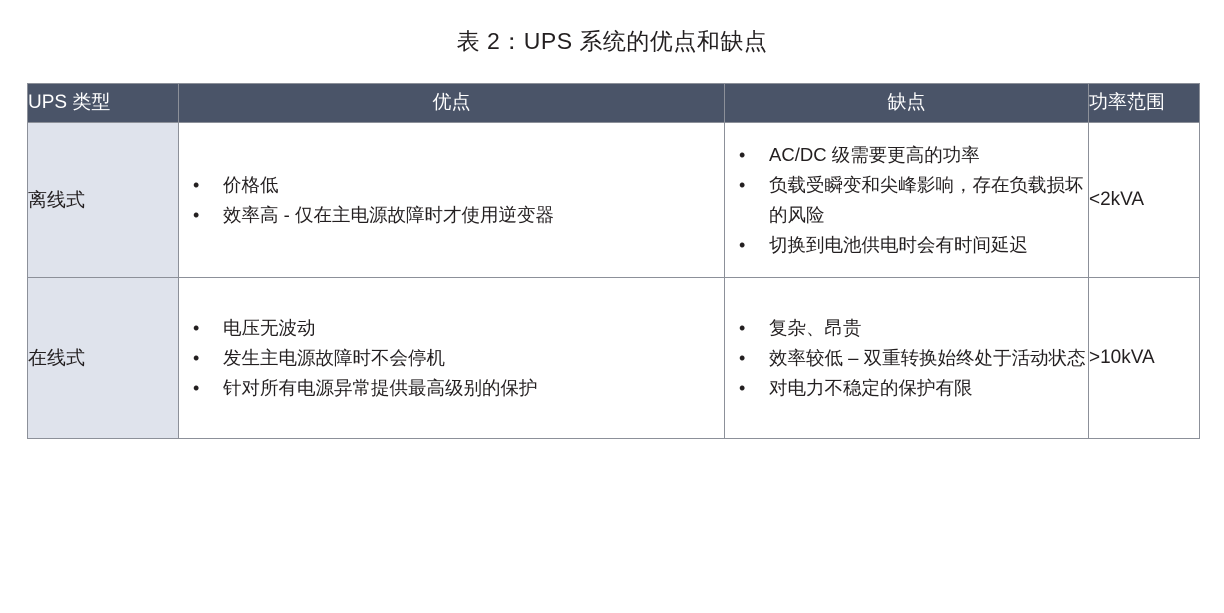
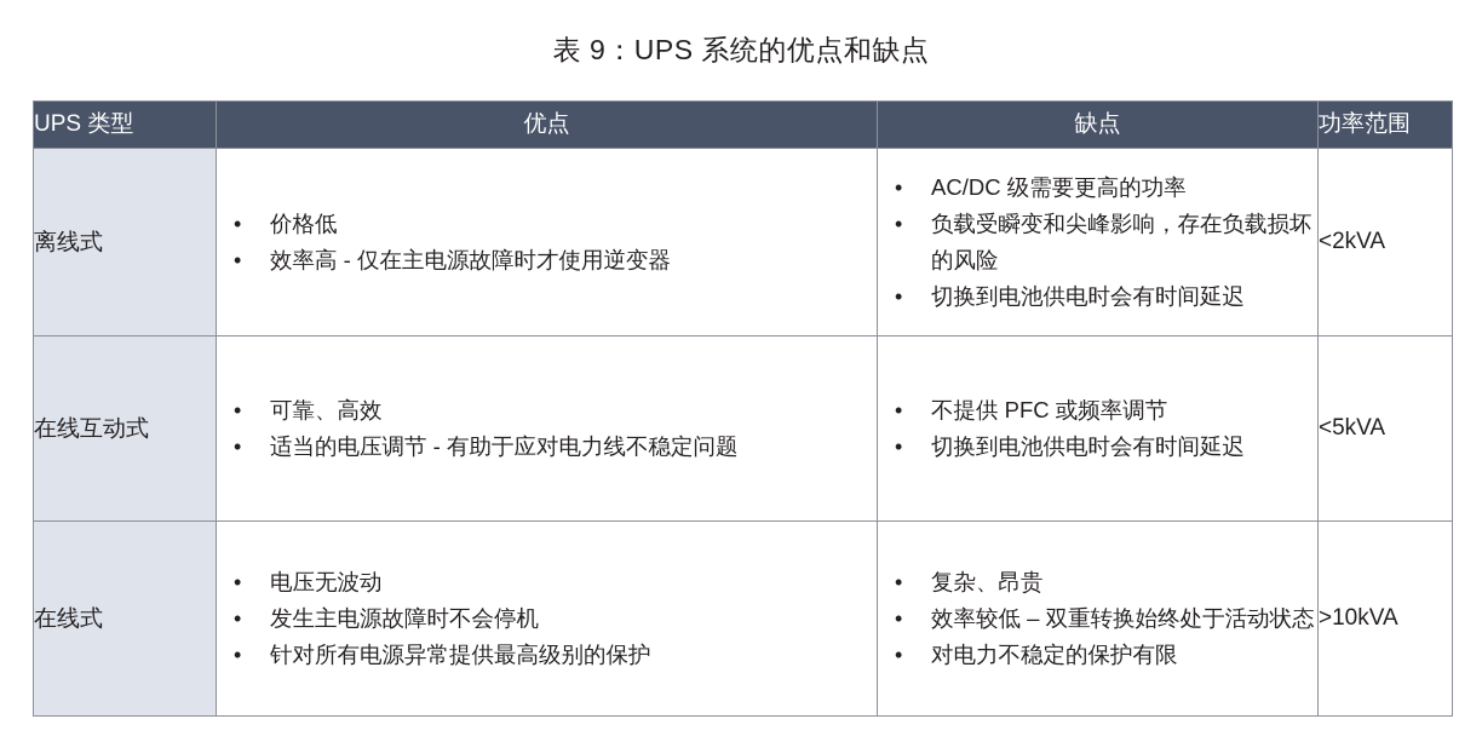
- 表 2：UPS 系统的优点和缺点
+ 表 9：UPS 系统的优点和缺点
  UPS 类型	优点	缺点	功率范围
  离线式	价格低 效率高 - 仅在主电源故障时才使用逆变器	AC/DC 级需要更高的功率 负载受瞬变和尖峰影响，存在负载损坏的风险 切换到电池供电时会有时间延迟	<2kVA
+ 在线互动式	可靠、高效 适当的电压调节 - 有助于应对电力线不稳定问题	不提供 PFC 或频率调节 切换到电池供电时会有时间延迟	<5kVA
  在线式	电压无波动 发生主电源故障时不会停机 针对所有电源异常提供最高级别的保护	复杂、昂贵 效率较低 – 双重转换始终处于活动状态 对电力不稳定的保护有限	>10kVA
